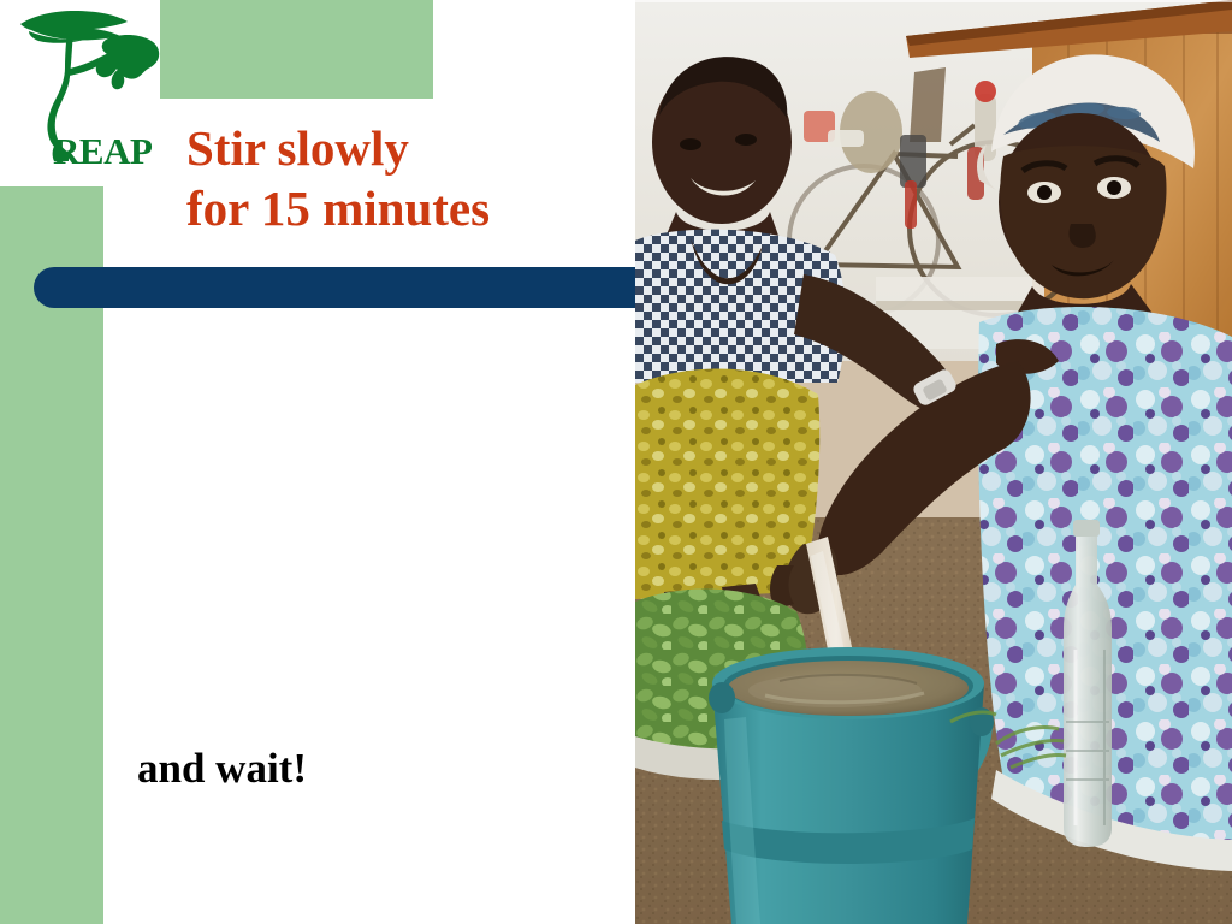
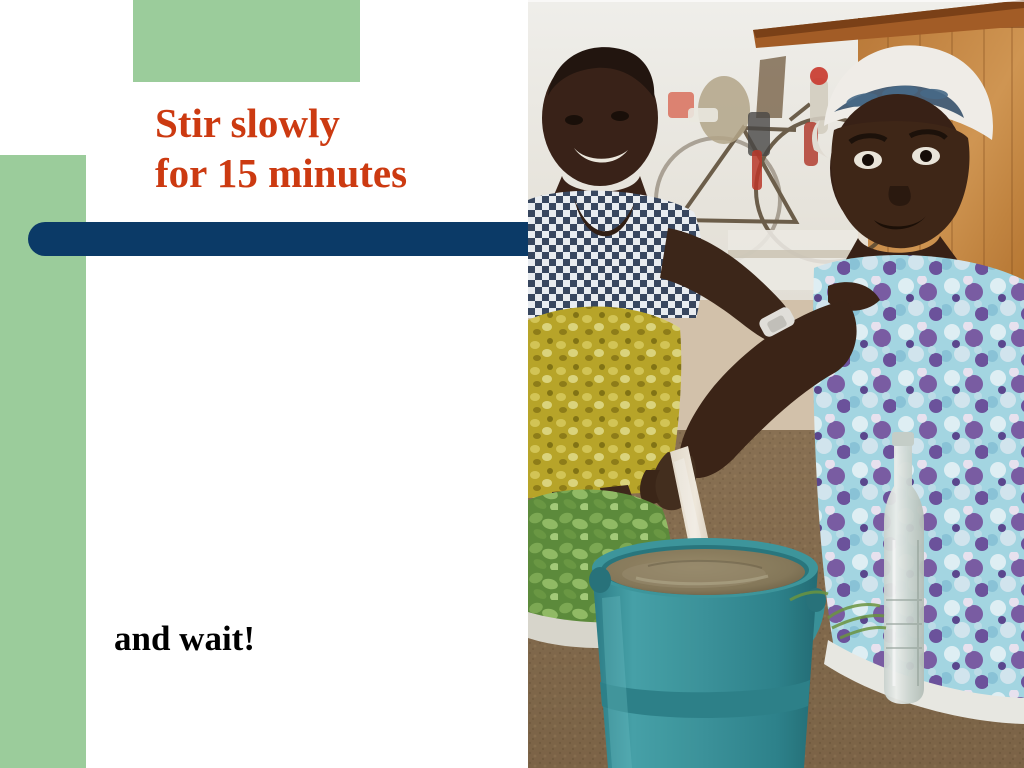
- REAP
  Stir slowly
  for 15 minutes
  and wait!
